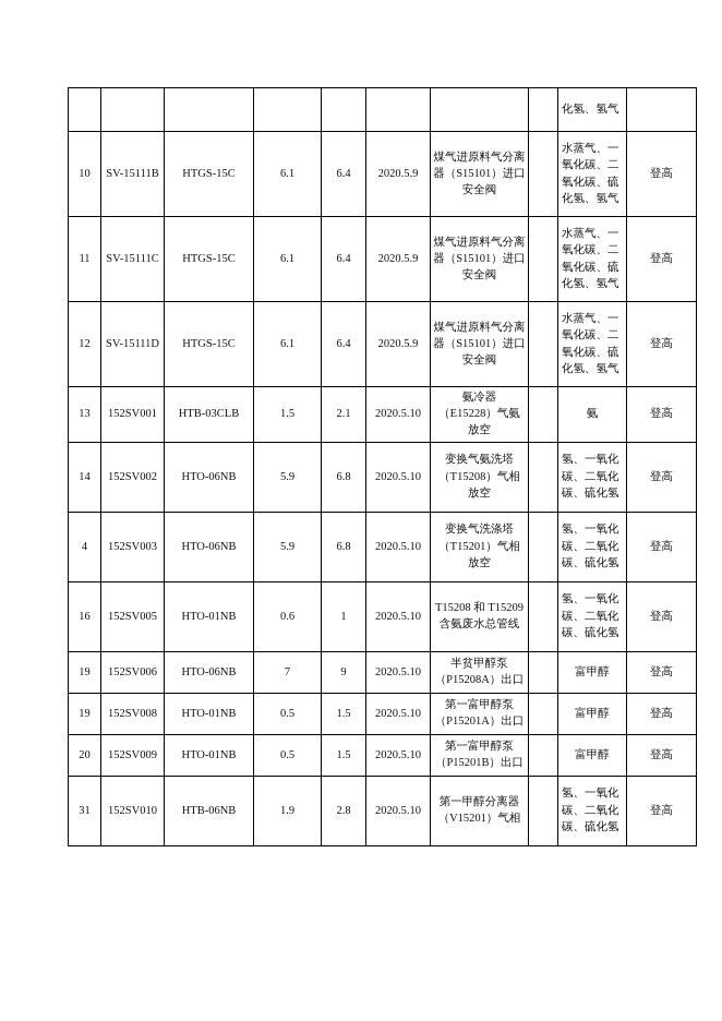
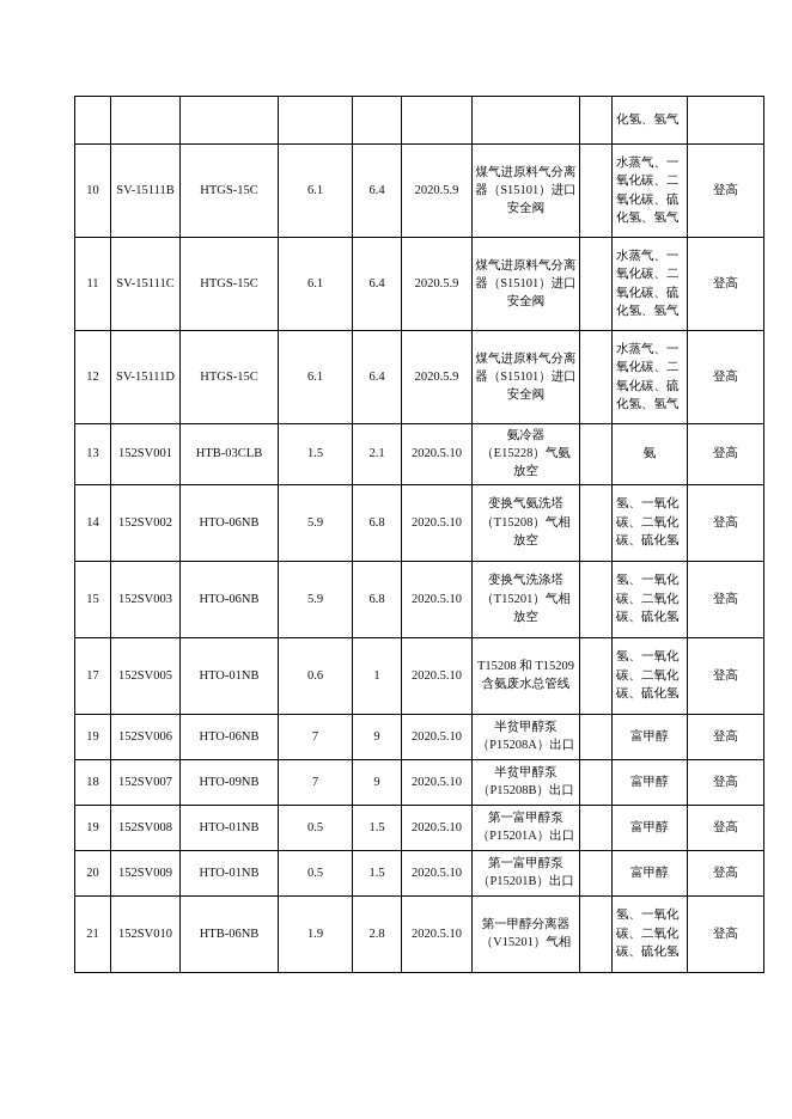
  								化氢、氢气
  10	SV-15111B	HTGS-15C	6.1	6.4	2020.5.9	煤气进原料气分离器（S15101）进口安全阀		水蒸气、一氧化碳、二氧化碳、硫化氢、氢气	登高
  11	SV-15111C	HTGS-15C	6.1	6.4	2020.5.9	煤气进原料气分离器（S15101）进口安全阀		水蒸气、一氧化碳、二氧化碳、硫化氢、氢气	登高
  12	SV-15111D	HTGS-15C	6.1	6.4	2020.5.9	煤气进原料气分离器（S15101）进口安全阀		水蒸气、一氧化碳、二氧化碳、硫化氢、氢气	登高
  13	152SV001	HTB-03CLB	1.5	2.1	2020.5.10	氨冷器（E15228）气氨放空		氨	登高
  14	152SV002	HTO-06NB	5.9	6.8	2020.5.10	变换气氨洗塔（T15208）气相放空		氢、一氧化碳、二氧化碳、硫化氢	登高
- 4	152SV003	HTO-06NB	5.9	6.8	2020.5.10	变换气洗涤塔（T15201）气相放空		氢、一氧化碳、二氧化碳、硫化氢	登高
+ 15	152SV003	HTO-06NB	5.9	6.8	2020.5.10	变换气洗涤塔（T15201）气相放空		氢、一氧化碳、二氧化碳、硫化氢	登高
- 16	152SV005	HTO-01NB	0.6	1	2020.5.10	T15208 和 T15209 含氨废水总管线		氢、一氧化碳、二氧化碳、硫化氢	登高
+ 17	152SV005	HTO-01NB	0.6	1	2020.5.10	T15208 和 T15209 含氨废水总管线		氢、一氧化碳、二氧化碳、硫化氢	登高
  19	152SV006	HTO-06NB	7	9	2020.5.10	半贫甲醇泵（P15208A）出口		富甲醇	登高
+ 18	152SV007	HTO-09NB	7	9	2020.5.10	半贫甲醇泵（P15208B）出口		富甲醇	登高
  19	152SV008	HTO-01NB	0.5	1.5	2020.5.10	第一富甲醇泵（P15201A）出口		富甲醇	登高
  20	152SV009	HTO-01NB	0.5	1.5	2020.5.10	第一富甲醇泵（P15201B）出口		富甲醇	登高
- 31	152SV010	HTB-06NB	1.9	2.8	2020.5.10	第一甲醇分离器（V15201）气相		氢、一氧化碳、二氧化碳、硫化氢	登高
+ 21	152SV010	HTB-06NB	1.9	2.8	2020.5.10	第一甲醇分离器（V15201）气相		氢、一氧化碳、二氧化碳、硫化氢	登高
